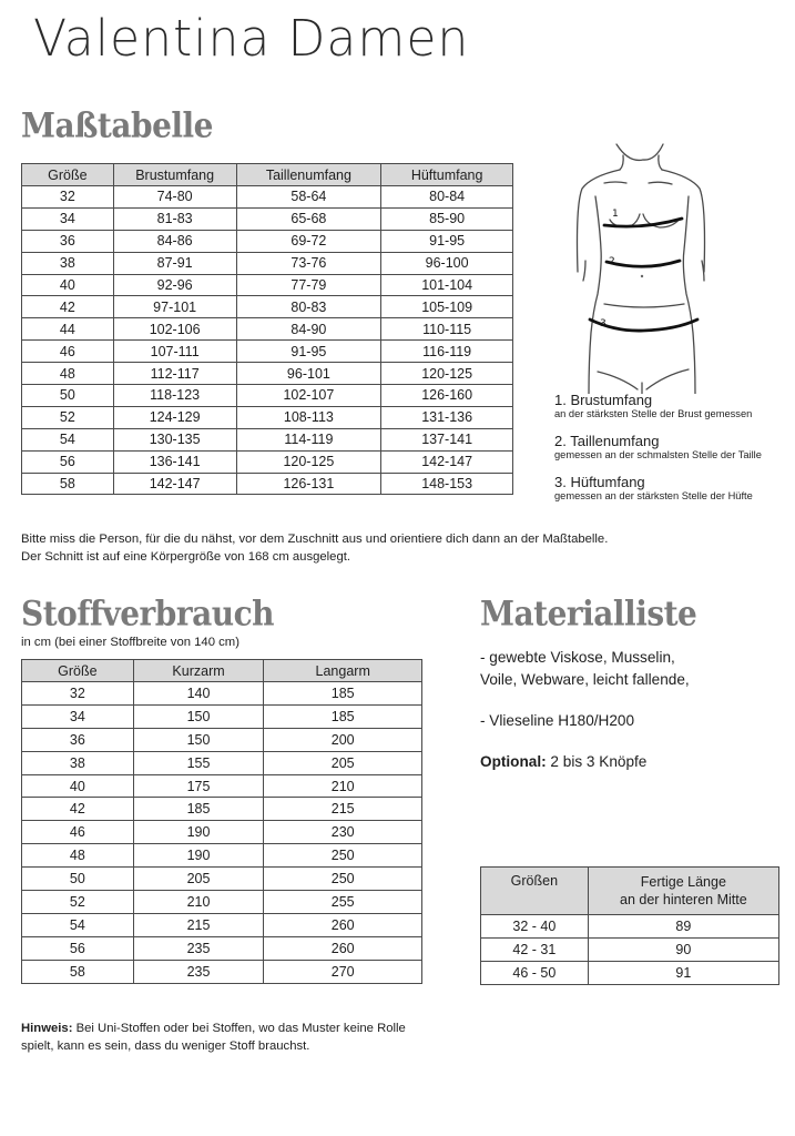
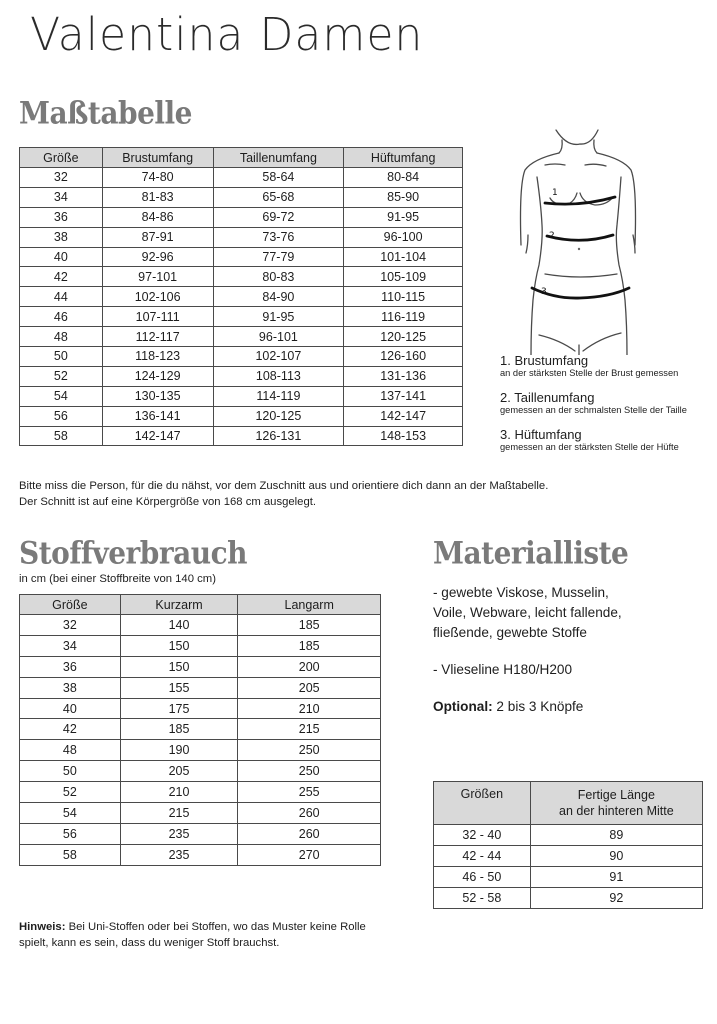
  Valentina Damen
  Maßtabelle
  Größe	Brustumfang	Taillenumfang	Hüftumfang
  32	74-80	58-64	80-84
  34	81-83	65-68	85-90
  36	84-86	69-72	91-95
  38	87-91	73-76	96-100
  40	92-96	77-79	101-104
  42	97-101	80-83	105-109
  44	102-106	84-90	110-115
  46	107-111	91-95	116-119
  48	112-117	96-101	120-125
  50	118-123	102-107	126-160
  52	124-129	108-113	131-136
  54	130-135	114-119	137-141
  56	136-141	120-125	142-147
  58	142-147	126-131	148-153
  1
  2
  3
  1. Brustumfang
  an der stärksten Stelle der Brust gemessen
  2. Taillenumfang
  gemessen an der schmalsten Stelle der Taille
  3. Hüftumfang
  gemessen an der stärksten Stelle der Hüfte
  Bitte miss die Person, für die du nähst, vor dem Zuschnitt aus und orientiere dich dann an der Maßtabelle.
  Der Schnitt ist auf eine Körpergröße von 168 cm ausgelegt.
  Stoffverbrauch
  in cm (bei einer Stoffbreite von 140 cm)
  Größe	Kurzarm	Langarm
  32	140	185
  34	150	185
  36	150	200
  38	155	205
  40	175	210
  42	185	215
- 46	190	230
  48	190	250
  50	205	250
  52	210	255
  54	215	260
  56	235	260
  58	235	270
  Hinweis: Bei Uni-Stoffen oder bei Stoffen, wo das Muster keine Rolle
  spielt, kann es sein, dass du weniger Stoff brauchst.
  Materialliste
  - gewebte Viskose, Musselin,
  Voile, Webware, leicht fallende,
+ fließende, gewebte Stoffe
  - Vlieseline H180/H200
  Optional: 2 bis 3 Knöpfe
  Größen	Fertige Länge an der hinteren Mitte
  32 - 40	89
- 42 - 31	90
+ 42 - 44	90
  46 - 50	91
+ 52 - 58	92
